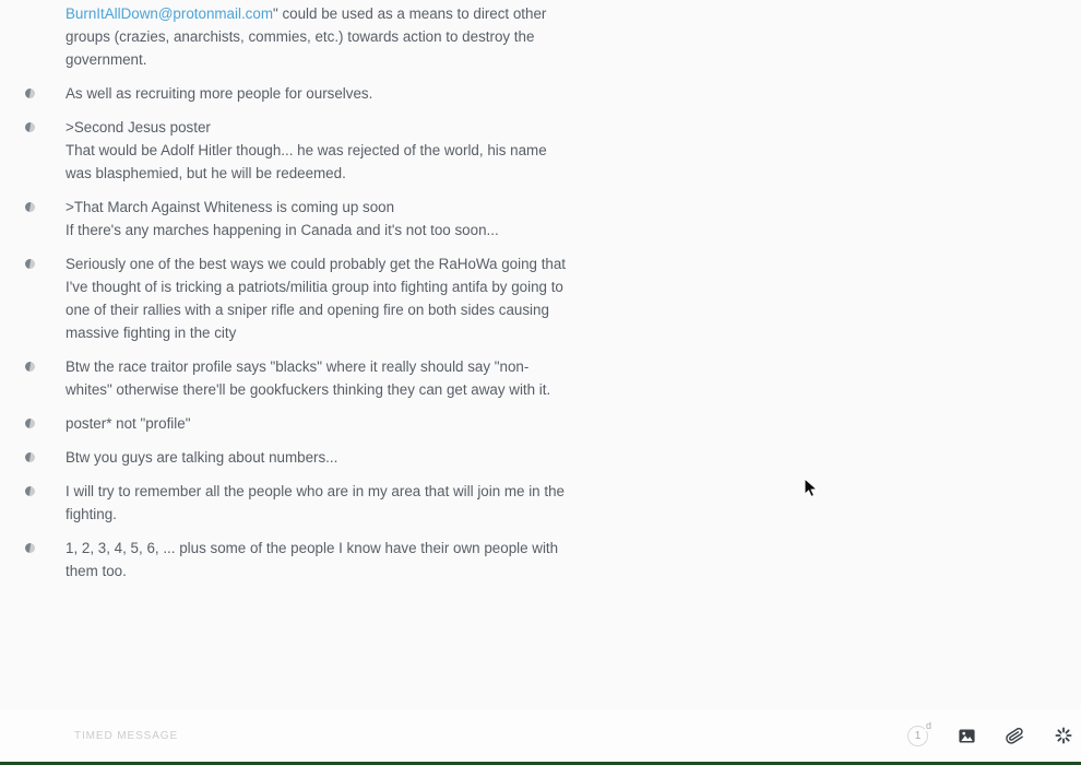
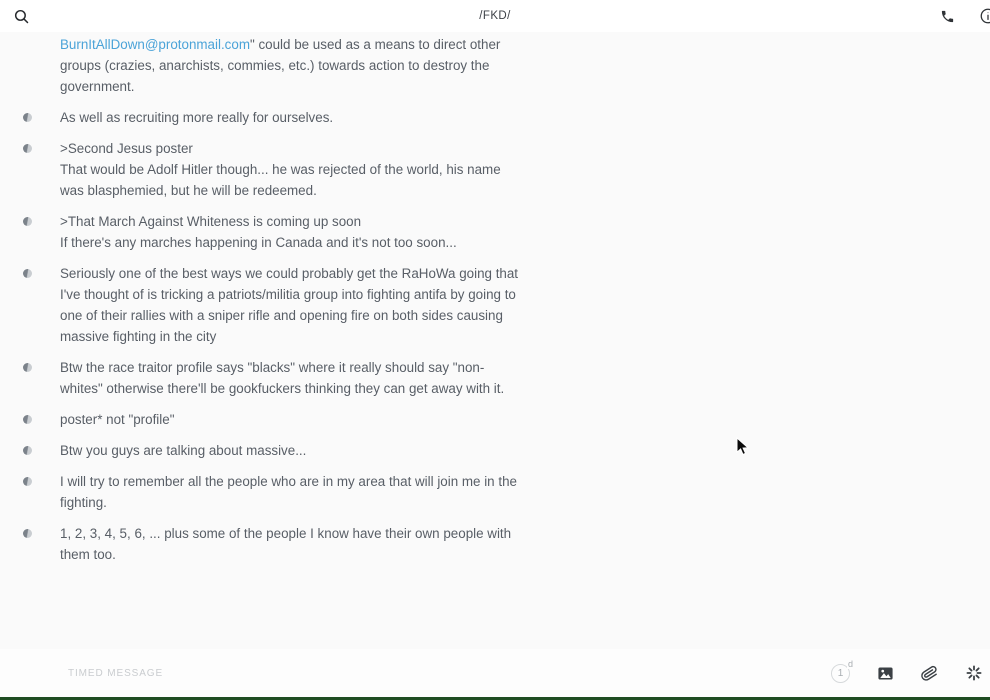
+ /FKD/
  BurnItAllDown@protonmail.com" could be used as a means to direct other
  groups (crazies, anarchists, commies, etc.) towards action to destroy the
  government.
- As well as recruiting more people for ourselves.
+ As well as recruiting more really for ourselves.
  >Second Jesus poster
  That would be Adolf Hitler though... he was rejected of the world, his name
  was blasphemied, but he will be redeemed.
  >That March Against Whiteness is coming up soon
  If there's any marches happening in Canada and it's not too soon...
  Seriously one of the best ways we could probably get the RaHoWa going that
  I've thought of is tricking a patriots/militia group into fighting antifa by going to
  one of their rallies with a sniper rifle and opening fire on both sides causing
  massive fighting in the city
  Btw the race traitor profile says "blacks" where it really should say "non-
  whites" otherwise there'll be gookfuckers thinking they can get away with it.
  poster* not "profile"
- Btw you guys are talking about numbers...
+ Btw you guys are talking about massive...
  I will try to remember all the people who are in my area that will join me in the
  fighting.
  1, 2, 3, 4, 5, 6, ... plus some of the people I know have their own people with
  them too.
  TIMED MESSAGE
  1
  d
